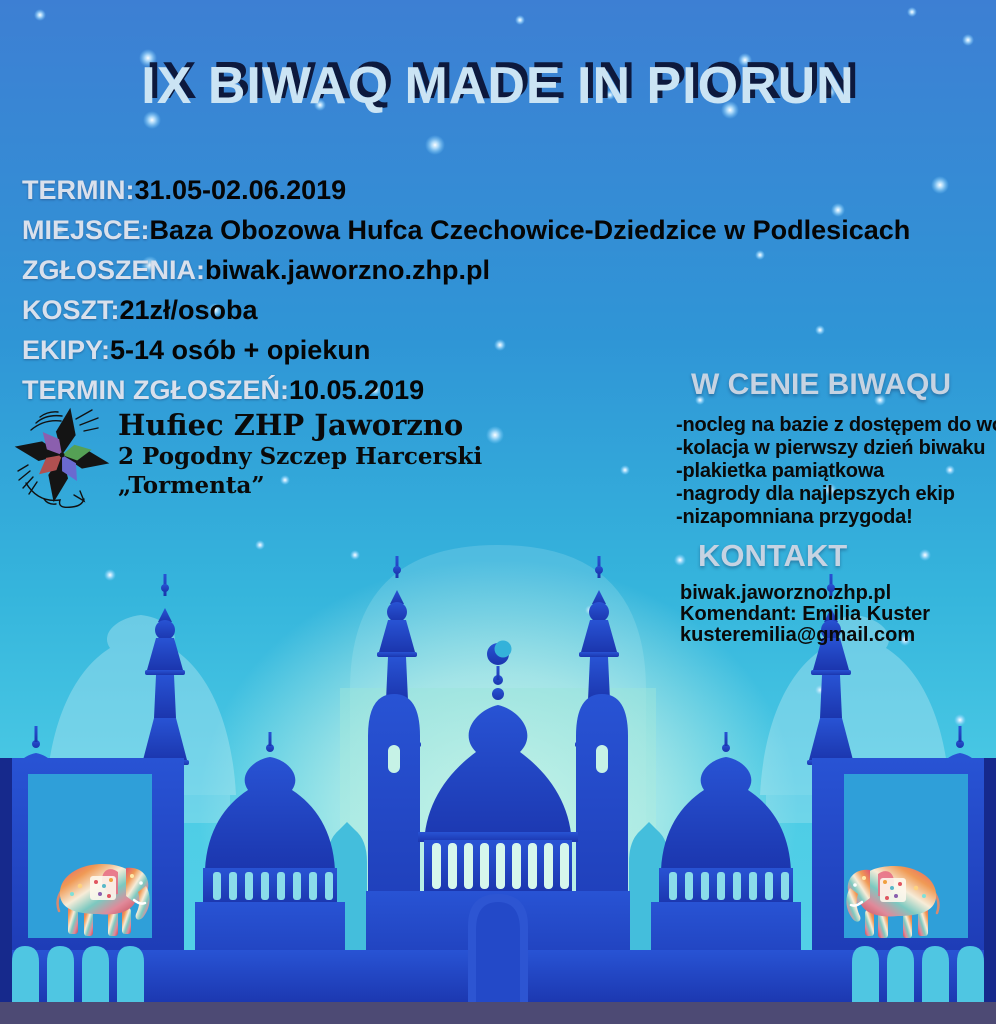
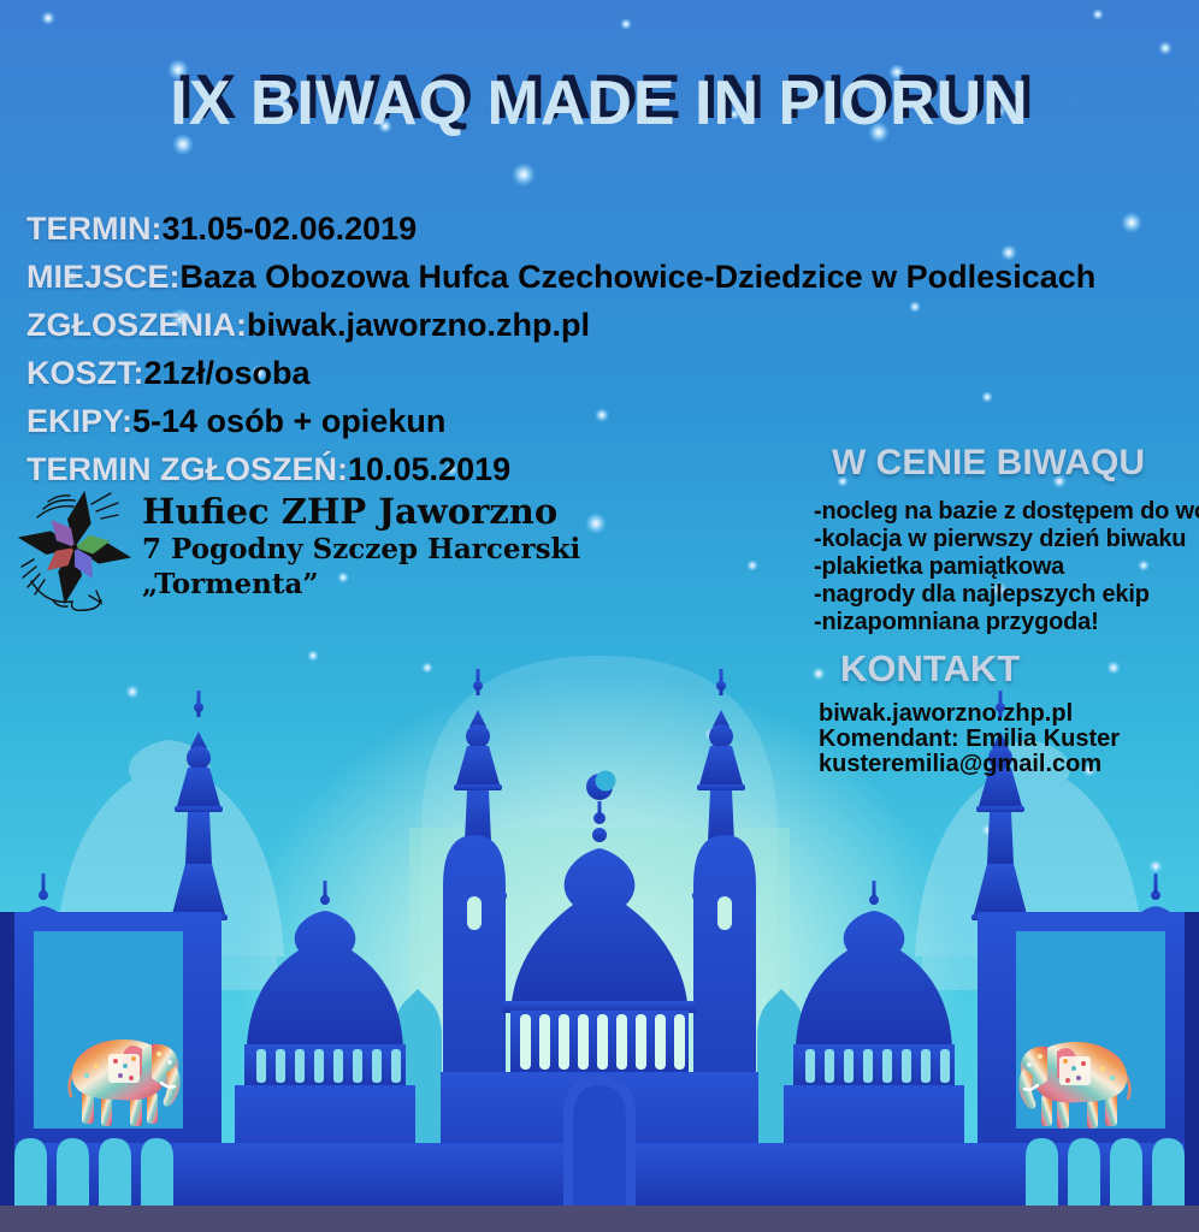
  IX BIWAQ MADE IN PIORUN
  TERMIN:31.05-02.06.2019
  MIEJSCE:Baza Obozowa Hufca Czechowice-Dziedzice w Podlesicach
  ZGŁOSZENIA:biwak.jaworzno.zhp.pl
  KOSZT:21zł/osoba
  EKIPY:5-14 osób + opiekun
  TERMIN ZGŁOSZEŃ:10.05.2019
  Hufiec ZHP Jaworzno
- 2 Pogodny Szczep Harcerski
+ 7 Pogodny Szczep Harcerski
  „Tormenta”
  W CENIE BIWAQU
  -nocleg na bazie z dostępem do w
  -kolacja w pierwszy dzień biwaku
  -plakietka pamiątkowa
  -nagrody dla najlepszych ekip
  -nizapomniana przygoda!
  KONTAKT
  biwak.jaworzno.zhp.pl
  Komendant: Emilia Kuster
  kusteremilia@gmail.com
